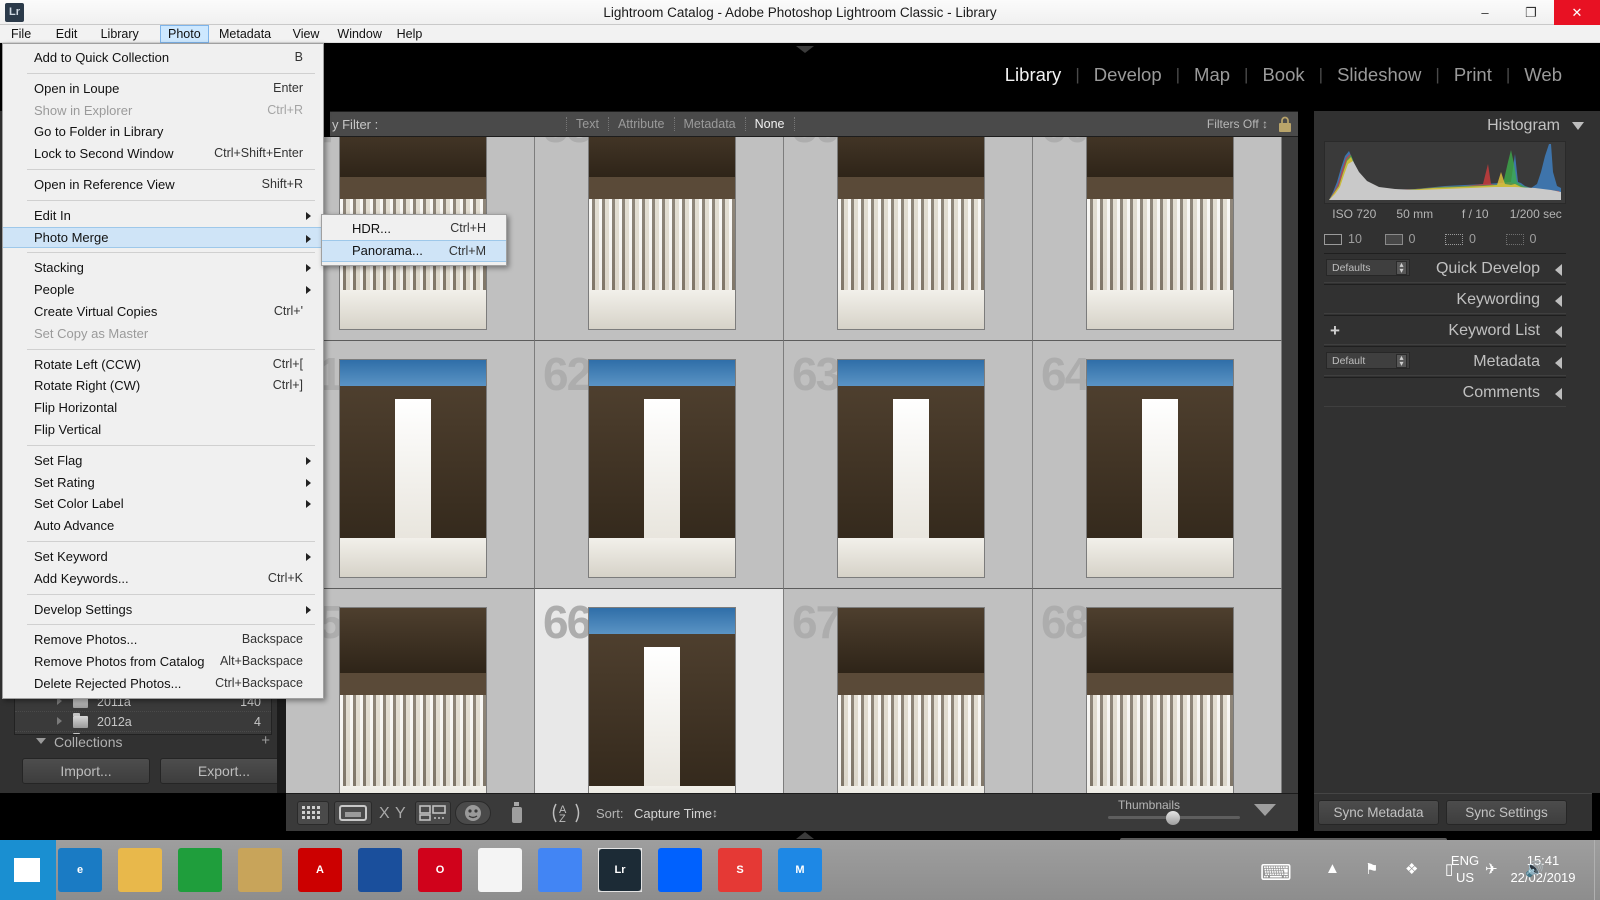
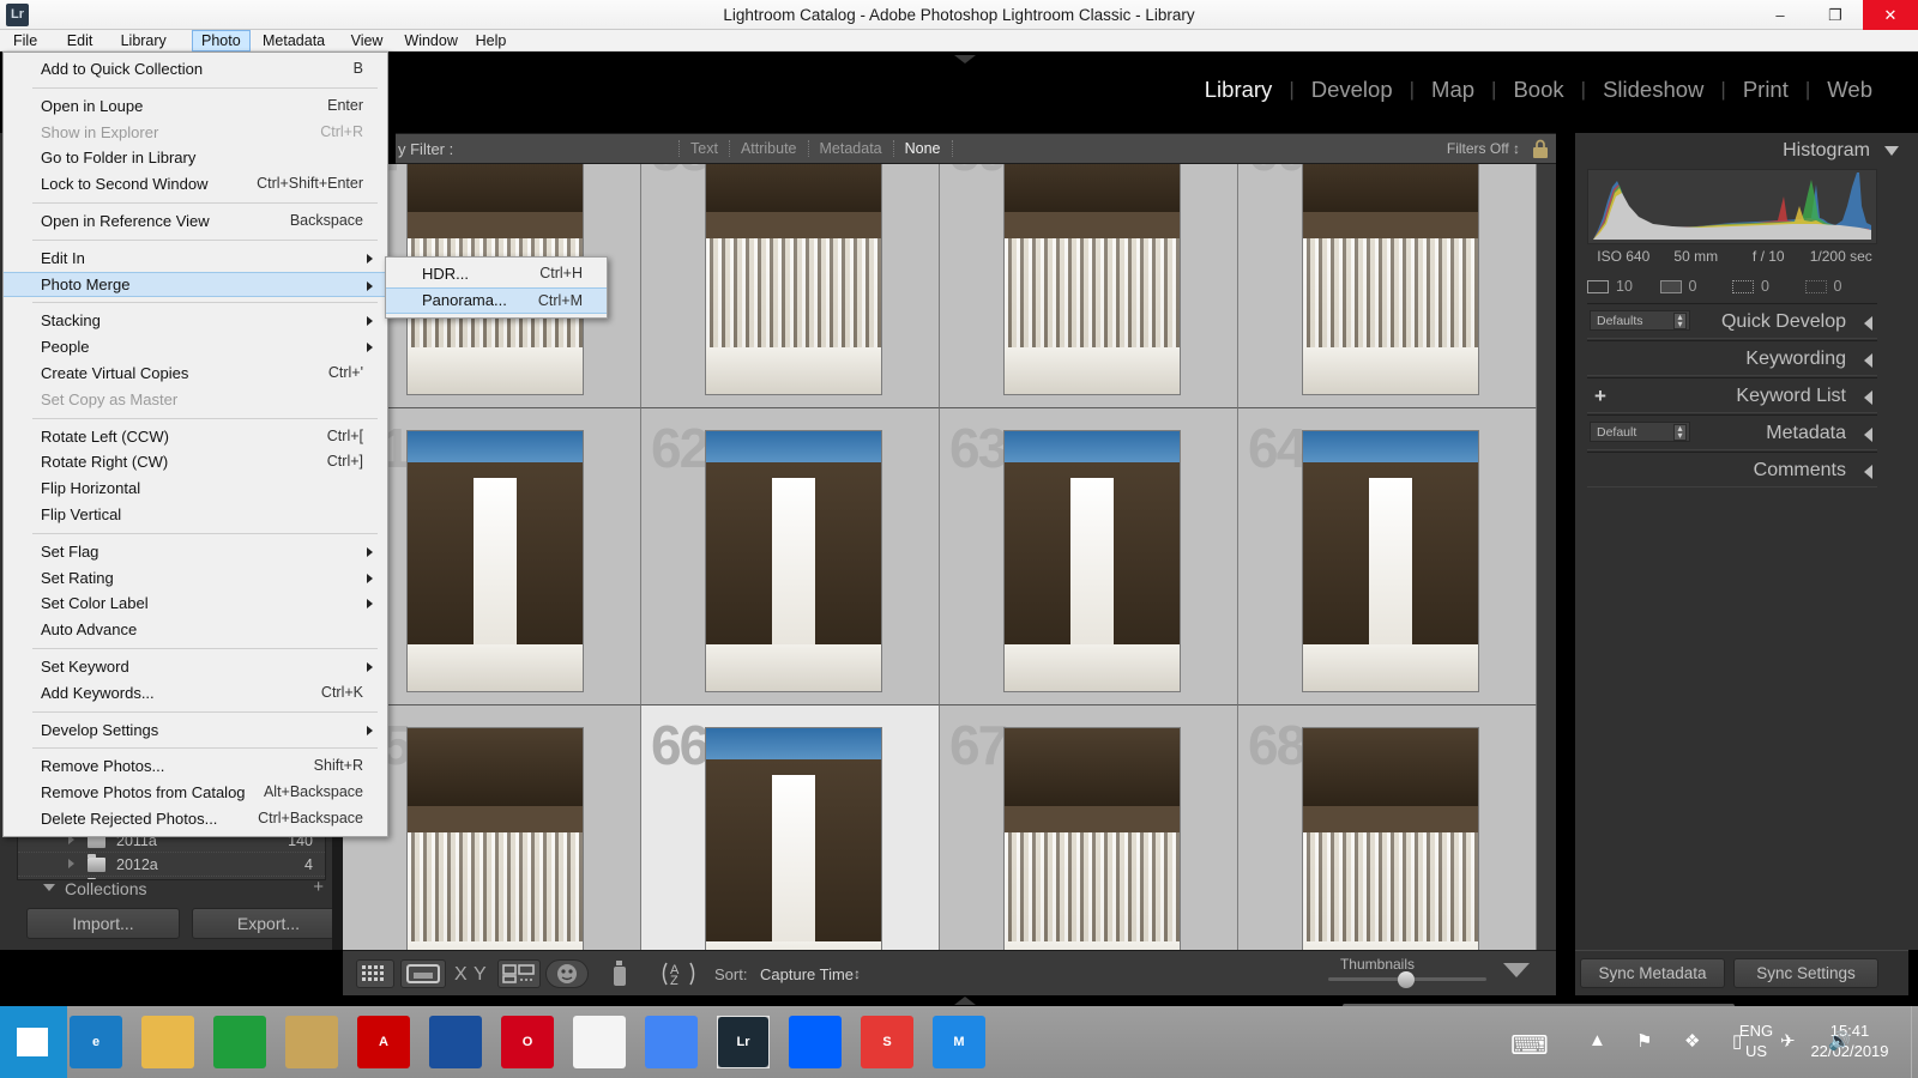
  Lr
  Lightroom Catalog - Adobe Photoshop Lightroom Classic - Library
  –
  ❐
  ✕
  File
  Edit
  Library
  Photo
  Metadata
  View
  Window
  Help
  Library
  |
  Develop
  |
  Map
  |
  Book
  |
  Slideshow
  |
  Print
  |
  Web
  y Filter :
  Text
  Attribute
  Metadata
  None
  Filters Off ↕
  2011a
  140
  2012a
  4
  Collections
  +
  Import...
  Export...
  62
  63
  64
  66
  67
  68
  Histogram
- ISO 720
+ ISO 640
  50 mm
  f / 10
  1/200 sec
  10
  0
  0
  0
  Defaults
  ▴
  ▾
  Quick Develop
  Keywording
  +
  Keyword List
  Default
  ▴
  ▾
  Metadata
  Comments
  X
  Y
  A
  Z
  Sort:
  Capture Time
  ↕
  Thumbnails
  Sync Metadata
  Sync Settings
  Add to Quick Collection
  B
  Open in Loupe
  Enter
  Show in Explorer
  Ctrl+R
  Go to Folder in Library
  Lock to Second Window
  Ctrl+Shift+Enter
  Open in Reference View
- Shift+R
+ Backspace
  Edit In
  Photo Merge
  Stacking
  People
  Create Virtual Copies
  Ctrl+'
  Set Copy as Master
  Rotate Left (CCW)
  Ctrl+[
  Rotate Right (CW)
  Ctrl+]
  Flip Horizontal
  Flip Vertical
  Set Flag
  Set Rating
  Set Color Label
  Auto Advance
  Set Keyword
  Add Keywords...
  Ctrl+K
  Develop Settings
  Remove Photos...
- Backspace
+ Shift+R
  Remove Photos from Catalog
  Alt+Backspace
  Delete Rejected Photos...
  Ctrl+Backspace
  HDR...
  Ctrl+H
  Panorama...
  Ctrl+M
  ENG
  US
  15:41
  22/02/2019
  ⌨
  ▲
  ⚑
  ❖
  ▯
  ✈
  🔊
  e
  A
  O
  Lr
  S
  M
